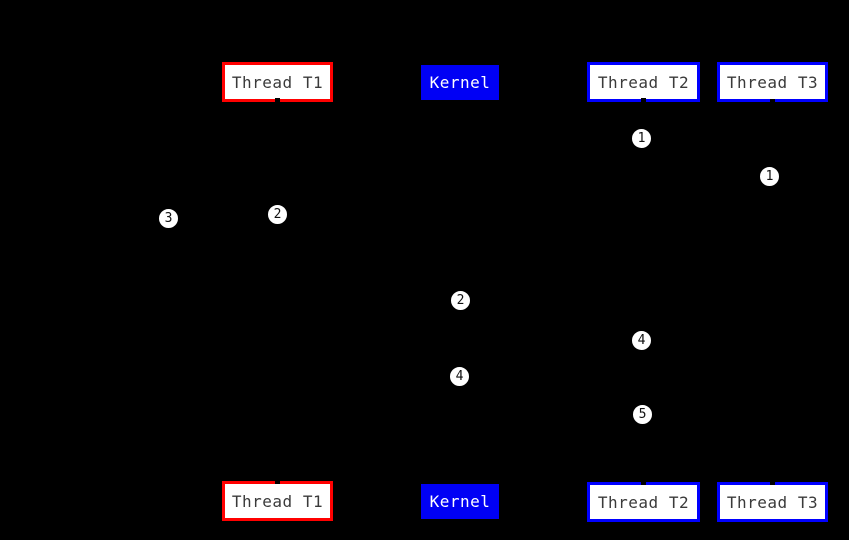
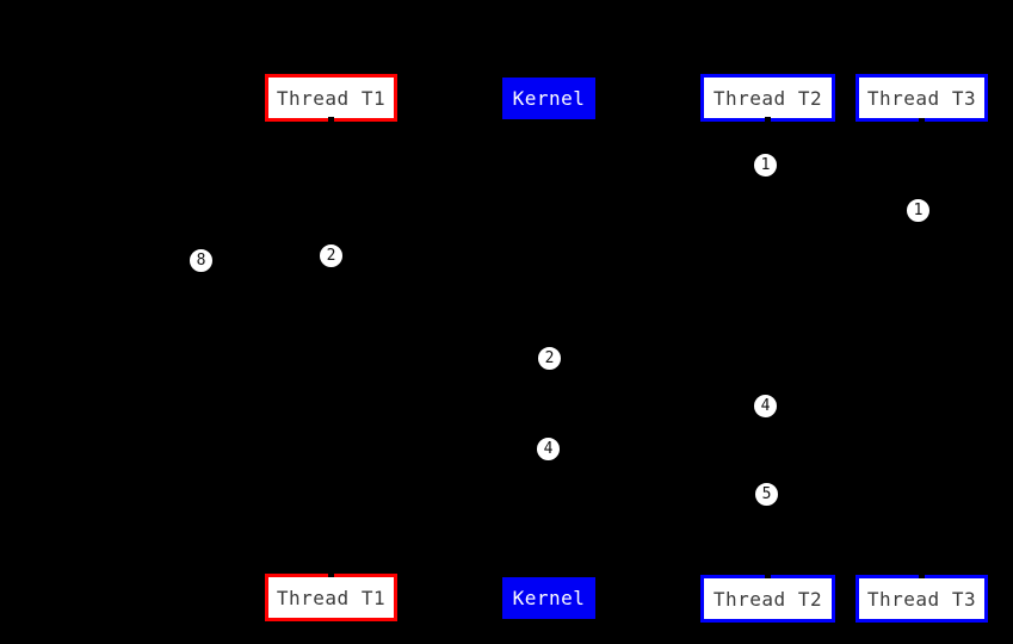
  Thread T1
  Kernel
  Thread T2
  Thread T3
  Thread T1
  Kernel
  Thread T2
  Thread T3
  1
  1
  2
- 3
+ 8
  2
  4
  4
  5
